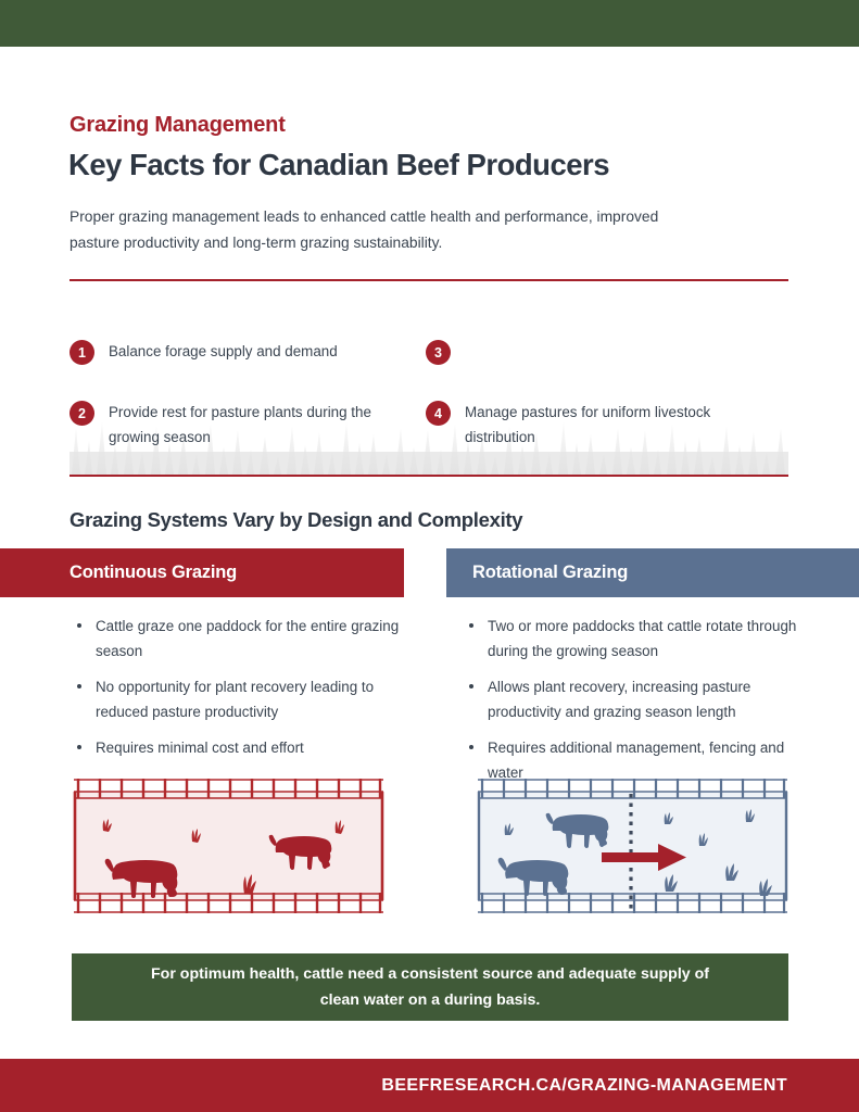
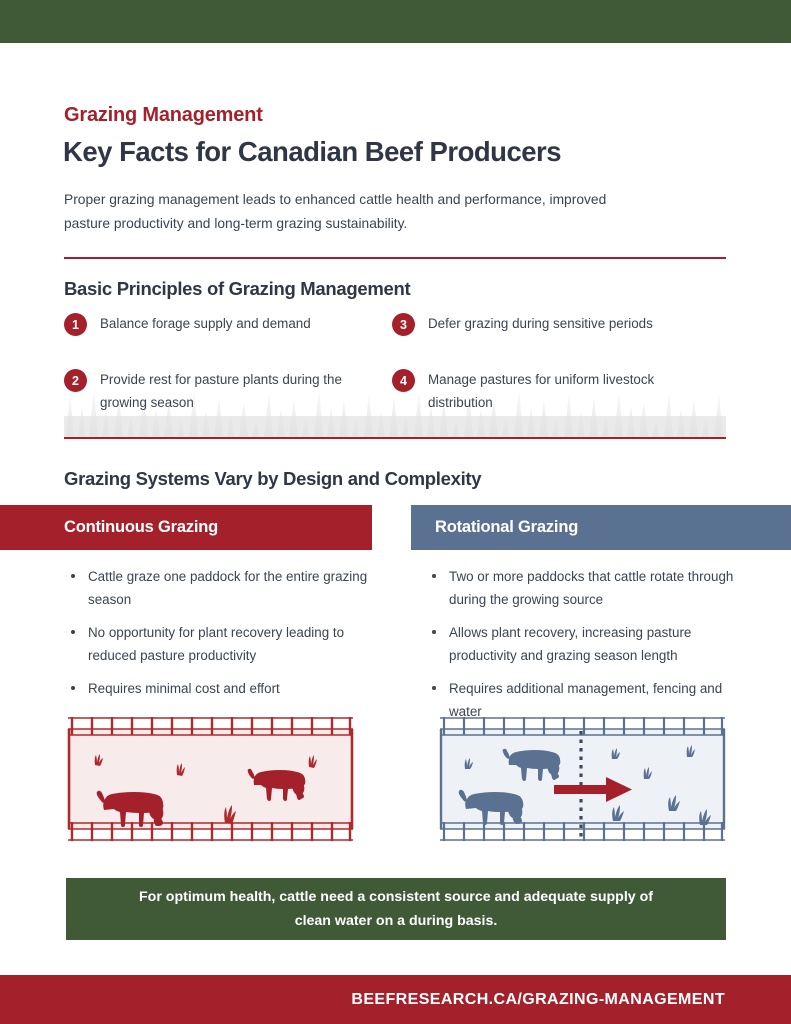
  Grazing Management
  Key Facts for Canadian Beef Producers
  Proper grazing management leads to enhanced cattle health and performance, improved pasture productivity and long-term grazing sustainability.
+ Basic Principles of Grazing Management
  1
  Balance forage supply and demand
  2
  Provide rest for pasture plants during the growing season
  3
+ Defer grazing during sensitive periods
  4
  Manage pastures for uniform livestock distribution
  Grazing Systems Vary by Design and Complexity
  Continuous Grazing
  Rotational Grazing
  Cattle graze one paddock for the entire grazing season
  No opportunity for plant recovery leading to reduced pasture productivity
  Requires minimal cost and effort
- Two or more paddocks that cattle rotate through during the growing season
+ Two or more paddocks that cattle rotate through during the growing source
  Allows plant recovery, increasing pasture productivity and grazing season length
  Requires additional management, fencing and water
  For optimum health, cattle need a consistent source and adequate supply of
  clean water on a during basis.
  BEEFRESEARCH.CA/GRAZING-MANAGEMENT
